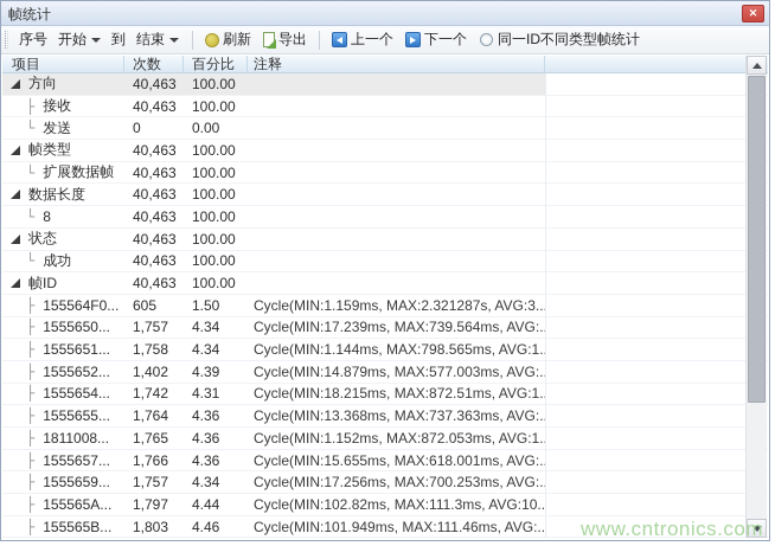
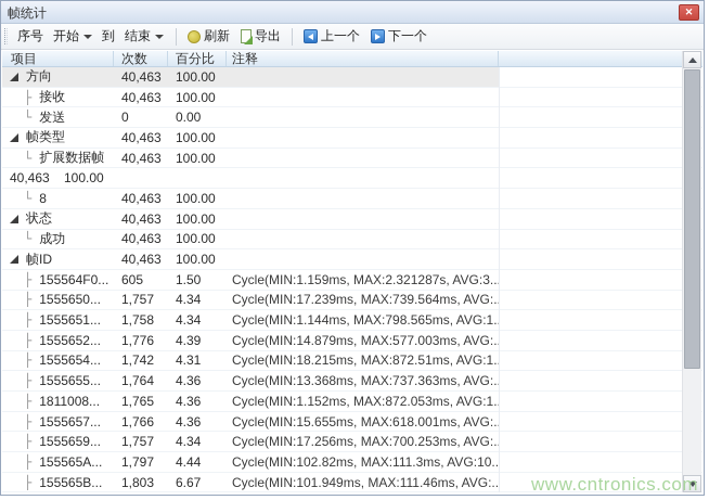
  帧统计
  ✕
  序号
  开始
  到
  结束
  刷新
  导出
  上一个
  下一个
- 同一ID不同类型帧统计
  项目
  次数
  百分比
  注释
  方向
  40,463
  100.00
  ├
  接收
  40,463
  100.00
  └
  发送
  0
  0.00
  帧类型
  40,463
  100.00
  └
  扩展数据帧
  40,463
  100.00
- 数据长度
  40,463
  100.00
  └
  8
  40,463
  100.00
  状态
  40,463
  100.00
  └
  成功
  40,463
  100.00
  帧ID
  40,463
  100.00
  ├
  155564F0...
  605
  1.50
  Cycle(MIN:1.159ms, MAX:2.321287s, AVG:3..
  ├
  1555650...
  1,757
  4.34
  Cycle(MIN:17.239ms, MAX:739.564ms, AVG:.
  ├
  1555651...
  1,758
  4.34
  Cycle(MIN:1.144ms, MAX:798.565ms, AVG:1.
  ├
  1555652...
- 1,402
+ 1,776
  4.39
  Cycle(MIN:14.879ms, MAX:577.003ms, AVG:.
  ├
  1555654...
  1,742
  4.31
  Cycle(MIN:18.215ms, MAX:872.51ms, AVG:1.
  ├
  1555655...
  1,764
  4.36
  Cycle(MIN:13.368ms, MAX:737.363ms, AVG:.
  ├
  1811008...
  1,765
  4.36
  Cycle(MIN:1.152ms, MAX:872.053ms, AVG:1.
  ├
  1555657...
  1,766
  4.36
  Cycle(MIN:15.655ms, MAX:618.001ms, AVG:.
  ├
  1555659...
  1,757
  4.34
  Cycle(MIN:17.256ms, MAX:700.253ms, AVG:.
  ├
  155565A...
  1,797
  4.44
  Cycle(MIN:102.82ms, MAX:111.3ms, AVG:10..
  ├
  155565B...
  1,803
- 4.46
+ 6.67
  Cycle(MIN:101.949ms, MAX:111.46ms, AVG:..
  www.cntronics.com
